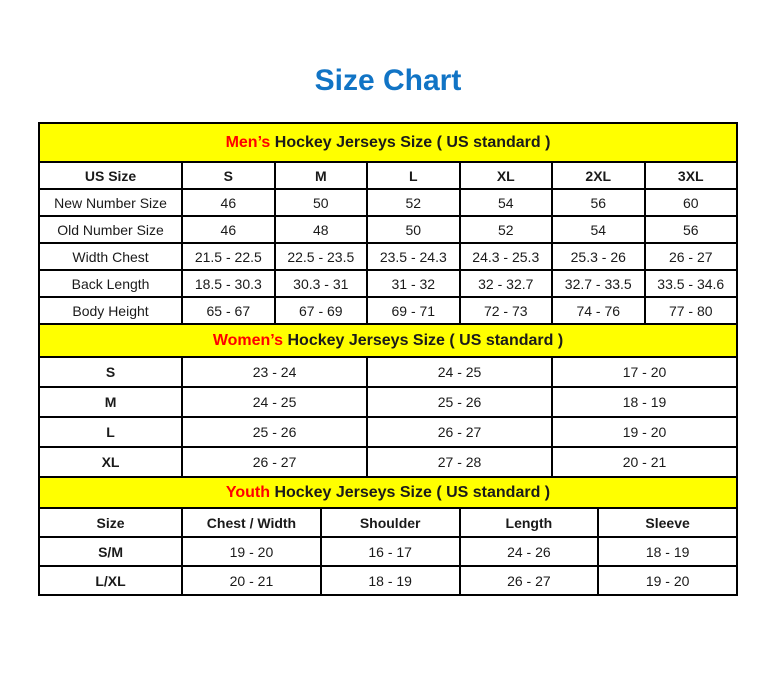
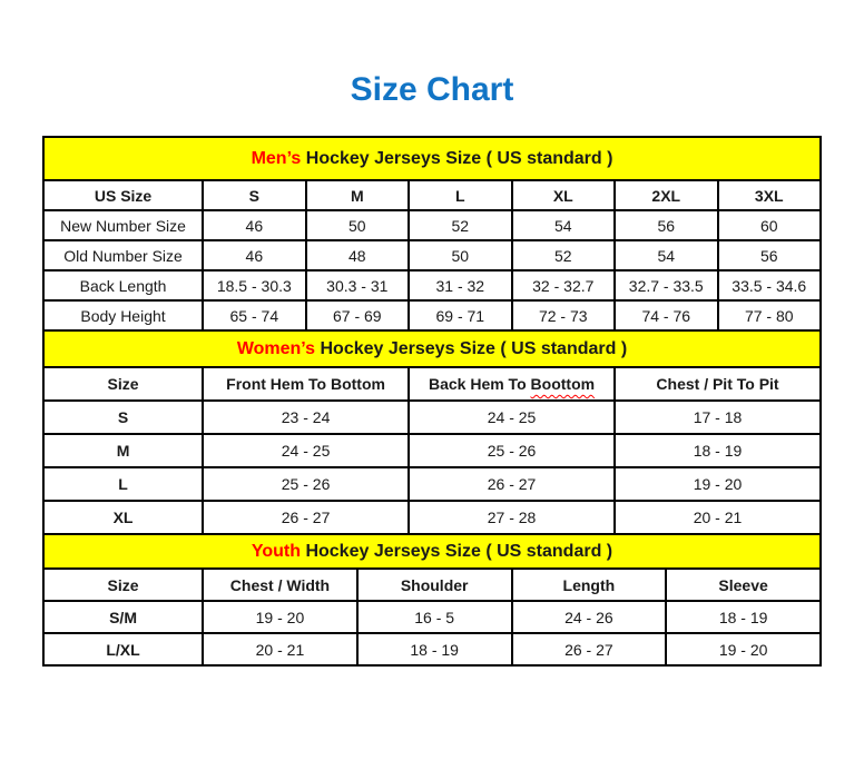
  Size Chart
  Men’s Hockey Jerseys Size ( US standard )
  US Size	S	M	L	XL	2XL	3XL
  New Number Size	46	50	52	54	56	60
  Old Number Size	46	48	50	52	54	56
- Width Chest	21.5 - 22.5	22.5 - 23.5	23.5 - 24.3	24.3 - 25.3	25.3 - 26	26 - 27
  Back Length	18.5 - 30.3	30.3 - 31	31 - 32	32 - 32.7	32.7 - 33.5	33.5 - 34.6
- Body Height	65 - 67	67 - 69	69 - 71	72 - 73	74 - 76	77 - 80
+ Body Height	65 - 74	67 - 69	69 - 71	72 - 73	74 - 76	77 - 80
  Women’s Hockey Jerseys Size ( US standard )
+ Size	Front Hem To Bottom	Back Hem To Boottom	Chest / Pit To Pit
- S	23 - 24	24 - 25	17 - 20
+ S	23 - 24	24 - 25	17 - 18
  M	24 - 25	25 - 26	18 - 19
  L	25 - 26	26 - 27	19 - 20
  XL	26 - 27	27 - 28	20 - 21
  Youth Hockey Jerseys Size ( US standard )
  Size	Chest / Width	Shoulder	Length	Sleeve
- S/M	19 - 20	16 - 17	24 - 26	18 - 19
+ S/M	19 - 20	16 - 5	24 - 26	18 - 19
  L/XL	20 - 21	18 - 19	26 - 27	19 - 20
